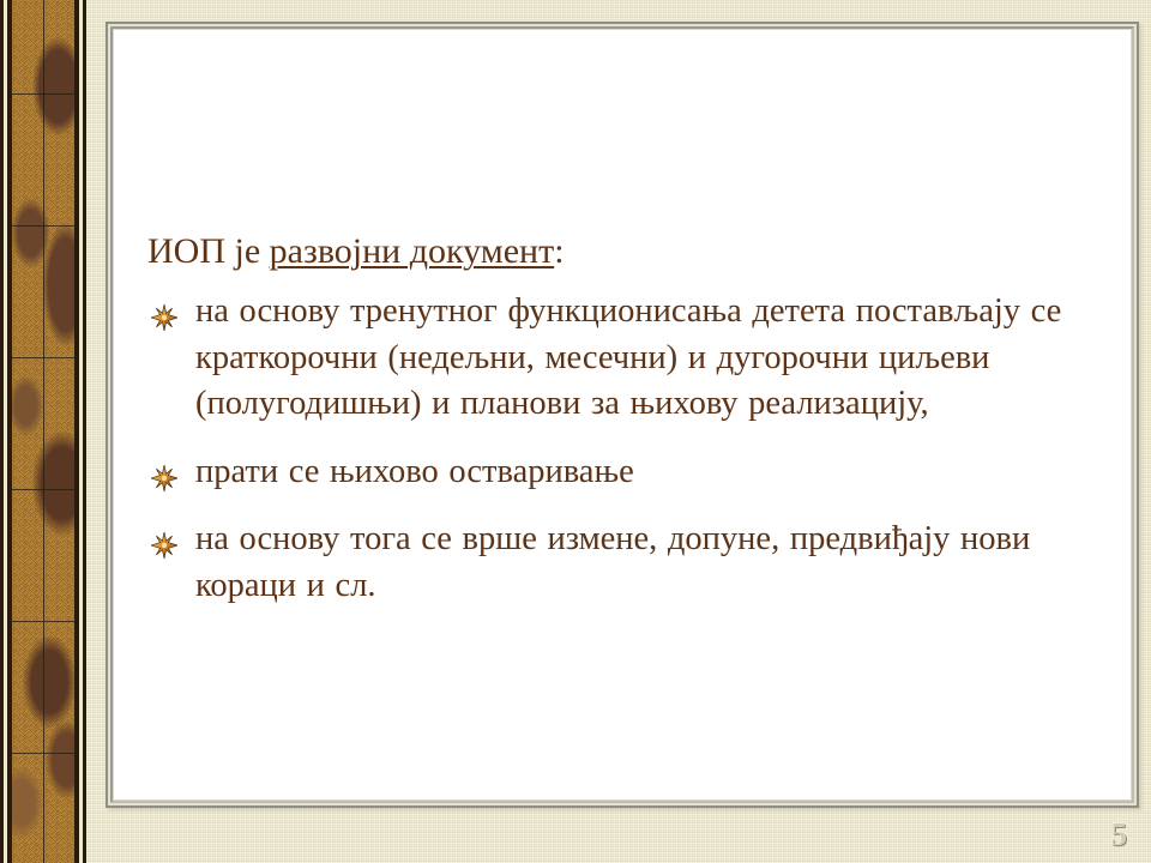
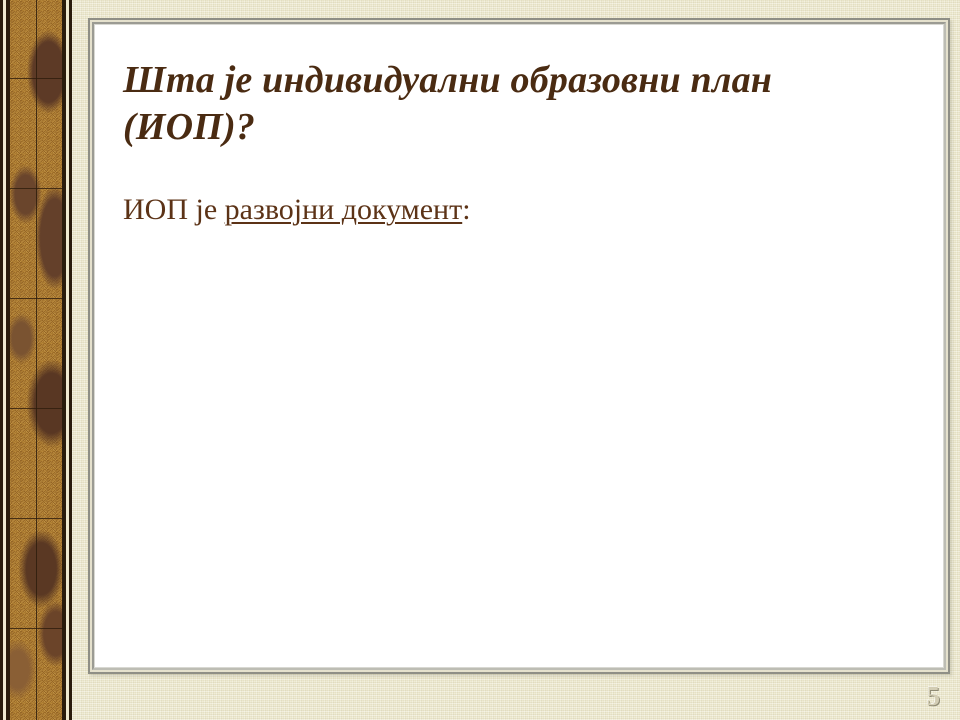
+ Шта је индивидуални образовни план (ИОП)?
  ИОП је развојни документ:
- на основу тренутног функционисања детета постављају се краткорочни (недељни, месечни) и дугорочни циљеви (полугодишњи) и планови за њихову реализацију,
- прати се њихово остваривање
- на основу тога се врше измене, допуне, предвиђају нови кораци и сл.
  5
